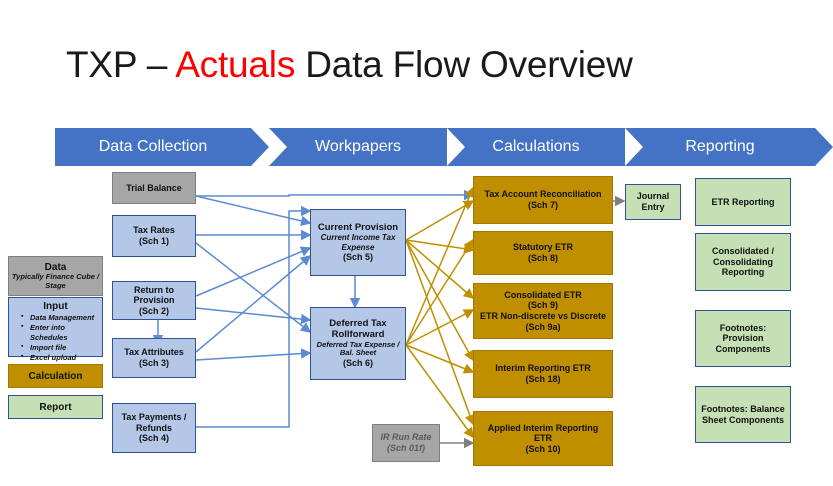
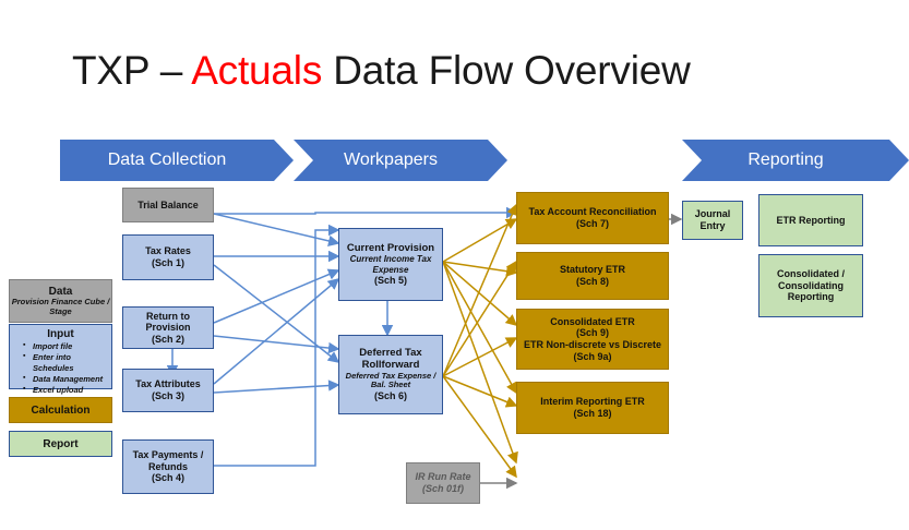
  TXP – Actuals Data Flow Overview
  Data Collection
  Workpapers
- Calculations
  Reporting
  Data
- Typically Finance Cube / Stage
+ Provision Finance Cube / Stage
  Input
- Data Management
+ Import file
  Enter into Schedules
- Import file
+ Data Management
  Excel upload
  Calculation
  Report
  Trial Balance
  Tax Rates
  (Sch 1)
  Return to Provision
  (Sch 2)
  Tax Attributes
  (Sch 3)
  Tax Payments /
  Refunds
  (Sch 4)
  Current Provision
  Current Income Tax
  Expense
  (Sch 5)
  Deferred Tax
  Rollforward
  Deferred Tax Expense /
  Bal. Sheet
  (Sch 6)
  IR Run Rate
  (Sch 01f)
  Tax Account Reconciliation
  (Sch 7)
  Statutory ETR
  (Sch 8)
  Consolidated ETR
  (Sch 9)
  ETR Non-discrete vs Discrete
  (Sch 9a)
  Interim Reporting ETR
  (Sch 18)
- Applied Interim Reporting
- ETR
- (Sch 10)
  Journal
  Entry
  ETR Reporting
  Consolidated /
  Consolidating
  Reporting
- Footnotes:
- Provision
- Components
- Footnotes: Balance
- Sheet Components
